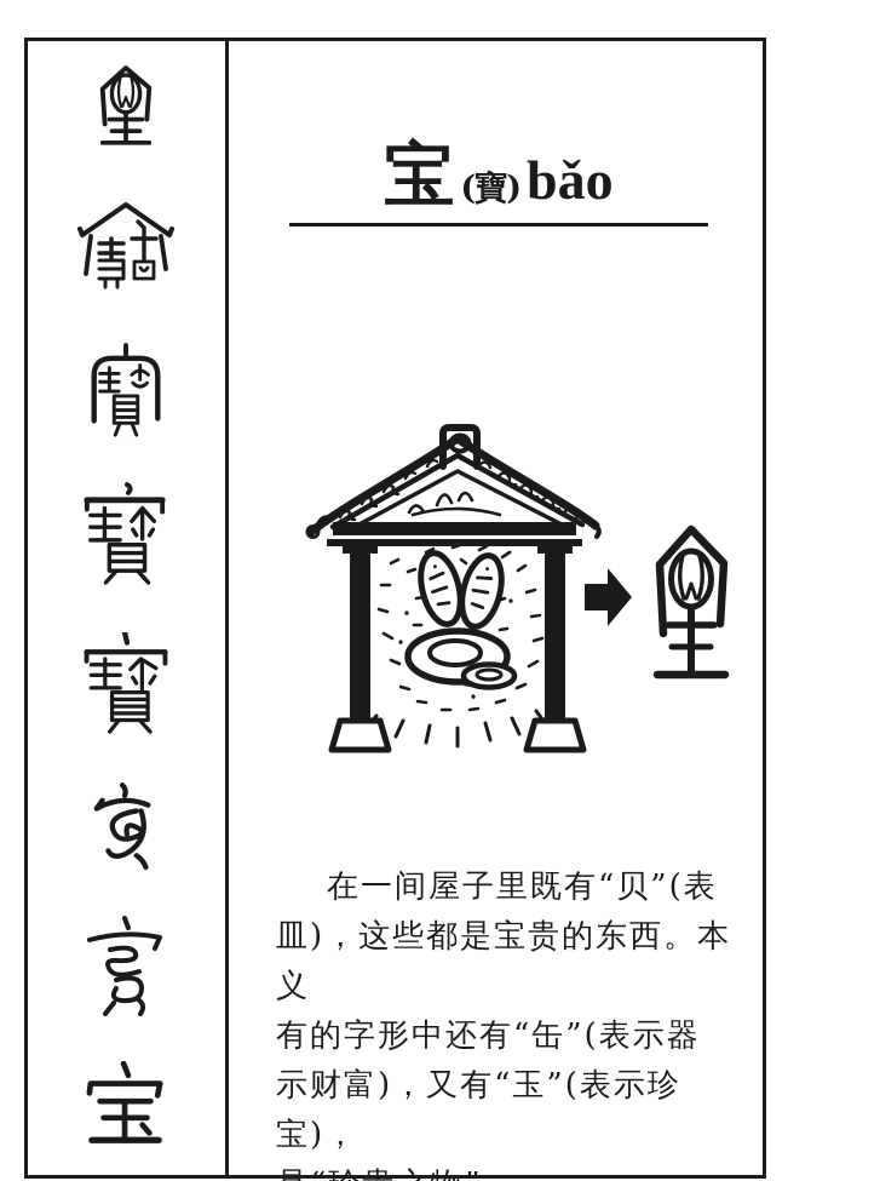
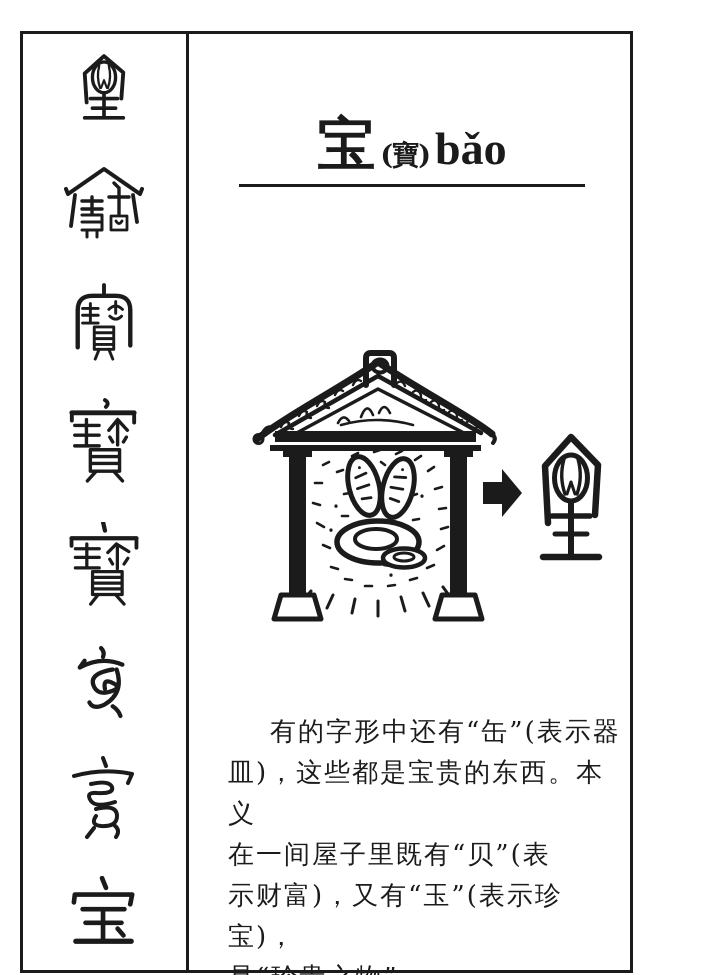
  宝
  (寶)
  bǎo
- 在一间屋子里既有“贝”(表
+ 有的字形中还有“缶”(表示器
  皿)，这些都是宝贵的东西。本义
- 有的字形中还有“缶”(表示器
+ 在一间屋子里既有“贝”(表
  示财富)，又有“玉”(表示珍宝)，
